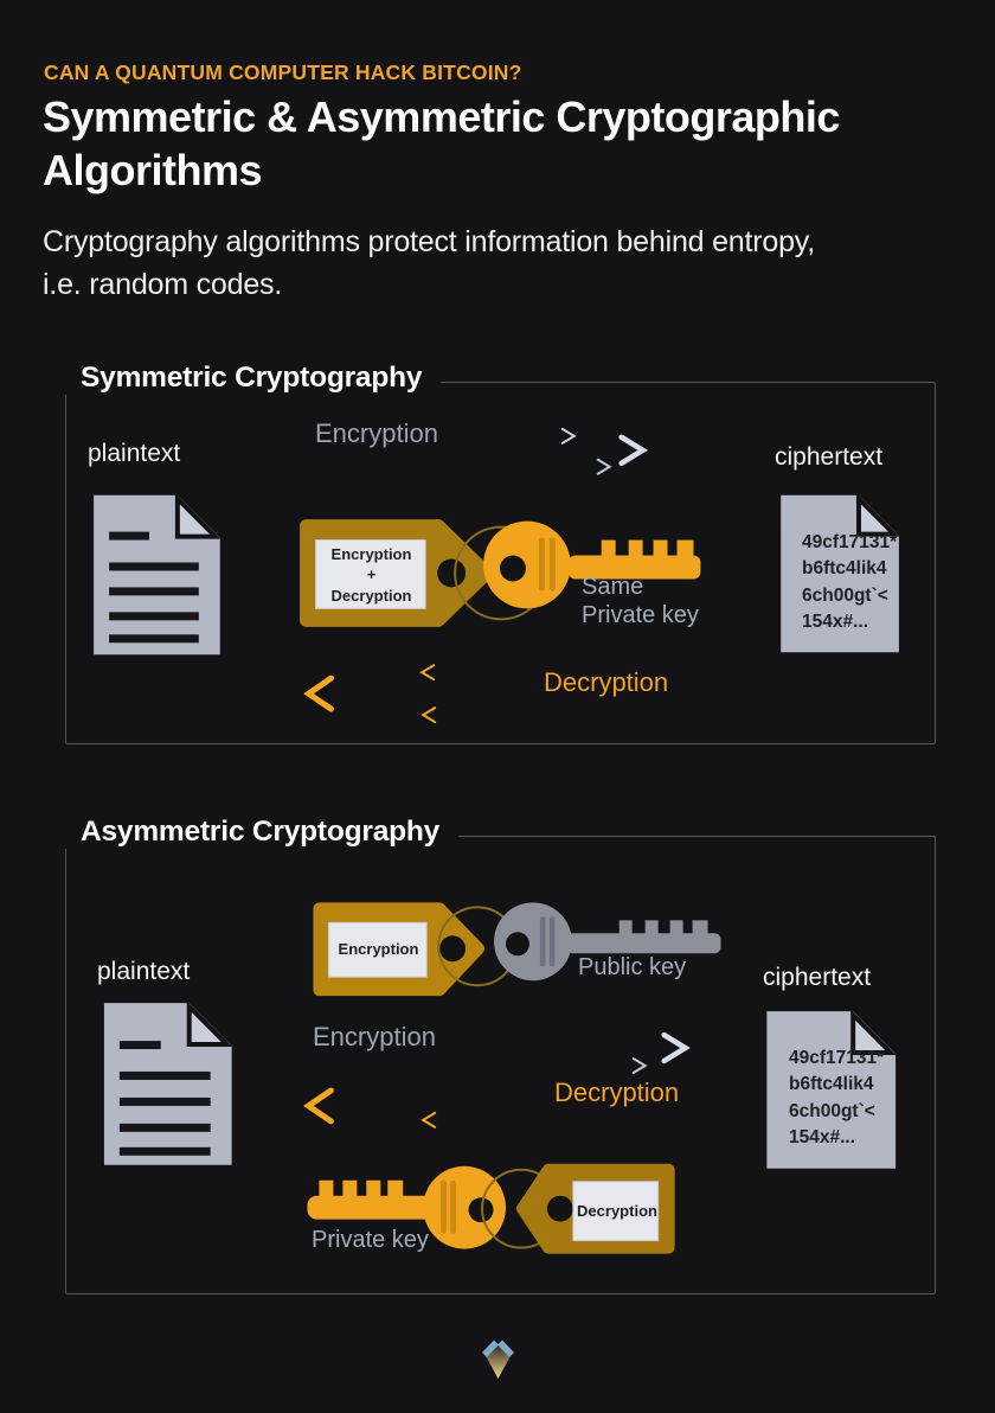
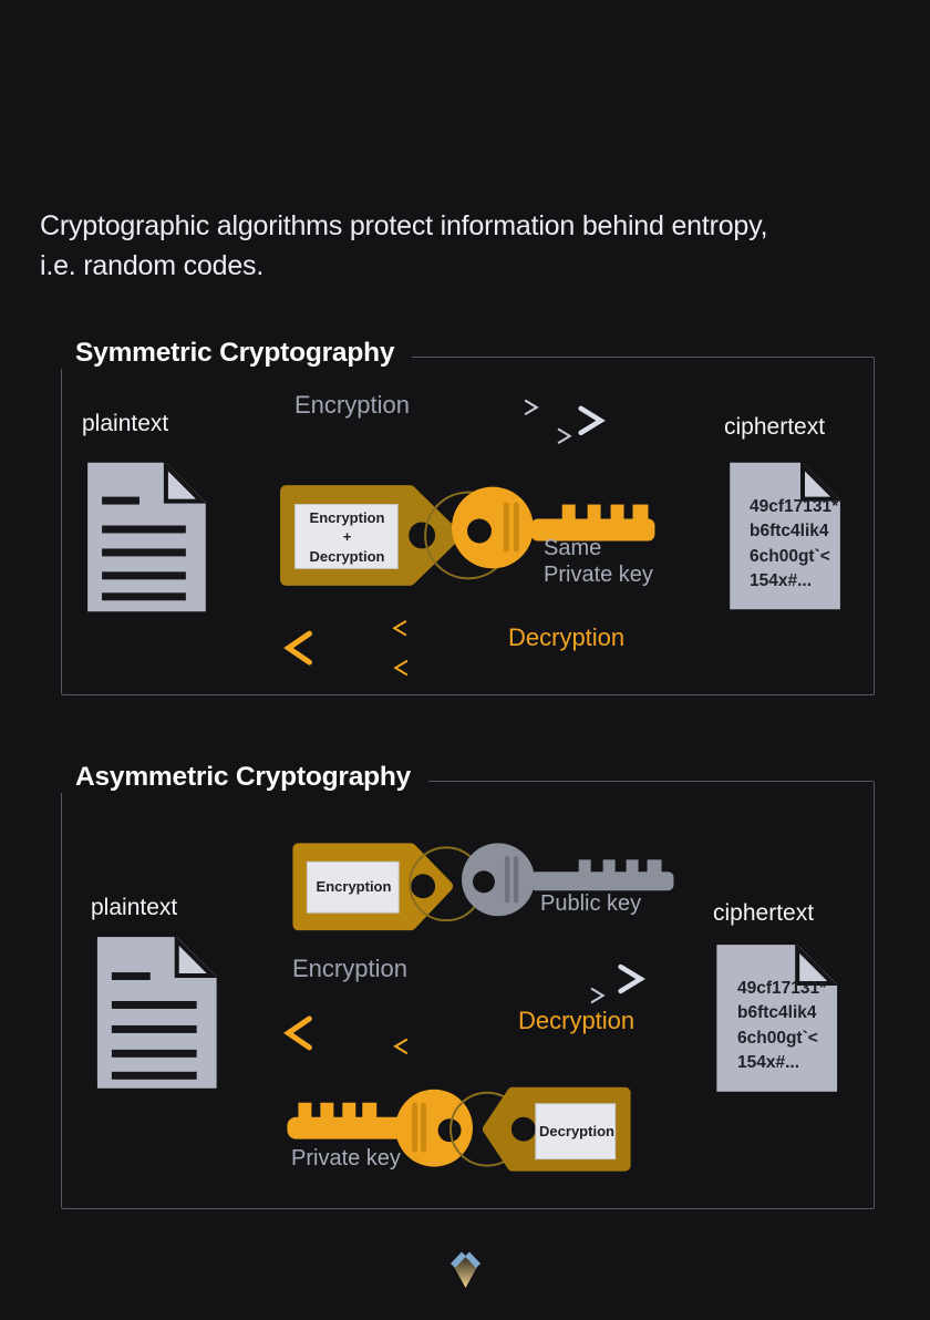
- CAN A QUANTUM COMPUTER HACK BITCOIN?
- Symmetric & Asymmetric Cryptographic Algorithms
- Cryptography algorithms protect information behind entropy, i.e. random codes.
+ Cryptographic algorithms protect information behind entropy, i.e. random codes.
  Symmetric Cryptography
  plaintext
  ciphertext
  Encryption
  Decryption
  Encryption
  +
  Decryption
  Same Private key
  49cf17131*
  b6ftc4lik4
  6ch00gt`<
  154x#...
  Asymmetric Cryptography
  plaintext
  ciphertext
  Public key
  Private key
  Encryption
  Decryption
  Encryption
  Decryption
  49cf17131*
  b6ftc4lik4
  6ch00gt`<
  154x#...
